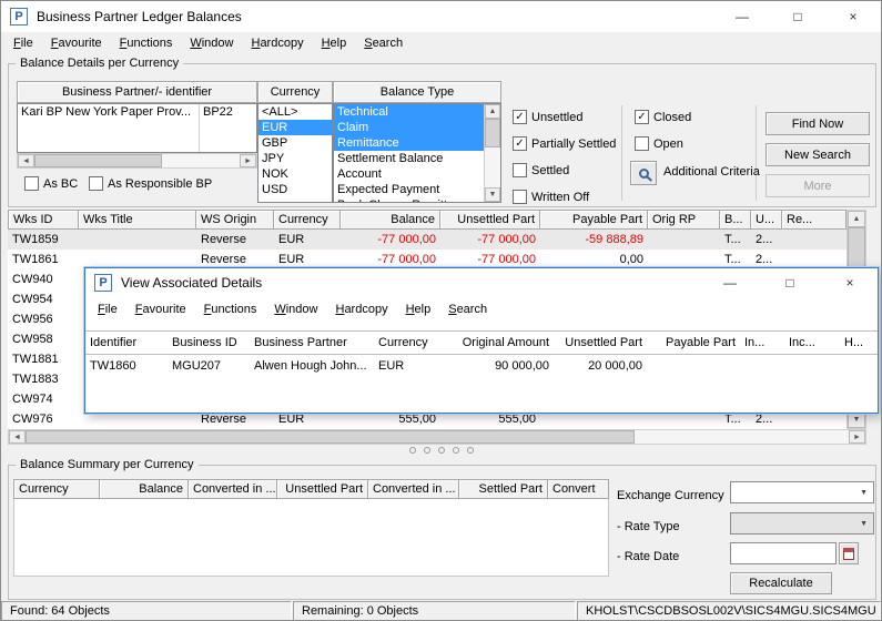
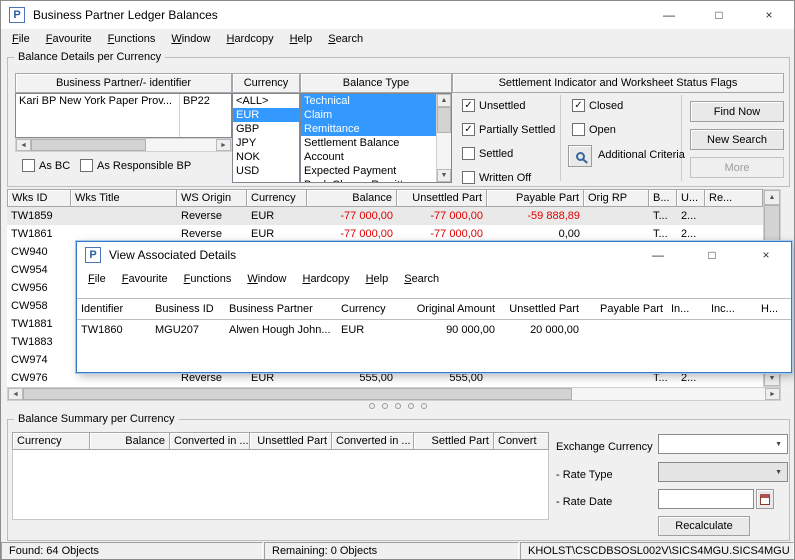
  P
  Business Partner Ledger Balances
  —
  □
  ×
  File
  Favourite
  Functions
  Window
  Hardcopy
  Help
  Search
  Balance Details per Currency
  Business Partner/- identifier
  Currency
  Balance Type
+ Settlement Indicator and Worksheet Status Flags
  Kari BP New York Paper Prov...
  BP22
  As BC
  As Responsible BP
  <ALL>
  EUR
  GBP
  JPY
  NOK
  USD
  Technical
  Claim
  Remittance
  Settlement Balance
  Account
  Expected Payment
  ✓
  Unsettled
  ✓
  Partially Settled
  Settled
  Written Off
  ✓
  Closed
  Open
  Additional Criteria
  Find Now
  New Search
  More
  Wks ID
  Wks Title
  WS Origin
  Currency
  Balance
  Unsettled Part
  Payable Part
  Orig RP
  B...
  U...
  Re...
  TW1859
  Reverse
  EUR
  -77 000,00
  -77 000,00
  -59 888,89
  T...
  2...
  TW1861
  Reverse
  EUR
  -77 000,00
  -77 000,00
  0,00
  T...
  2...
  CW940
  CW954
  CW956
  CW958
  TW1881
  TW1883
  CW974
  CW976
  Reverse
  EUR
  555,00
  555,00
  T...
  2...
  P
  View Associated Details
  —
  □
  ×
  File
  Favourite
  Functions
  Window
  Hardcopy
  Help
  Search
  Identifier
  Business ID
  Business Partner
  Currency
  Original Amount
  Unsettled Part
  Payable Part
  In...
  Inc...
  H...
  TW1860
  MGU207
  Alwen Hough John...
  EUR
  90 000,00
  20 000,00
  Balance Summary per Currency
  Currency
  Balance
  Converted in ...
  Unsettled Part
  Converted in ...
  Settled Part
  Convert
  Exchange Currency
  - Rate Type
  - Rate Date
  Recalculate
  Found: 64 Objects
  Remaining: 0 Objects
  KHOLST\CSCDBSOSL002V\SICS4MGU.SICS4MGU
